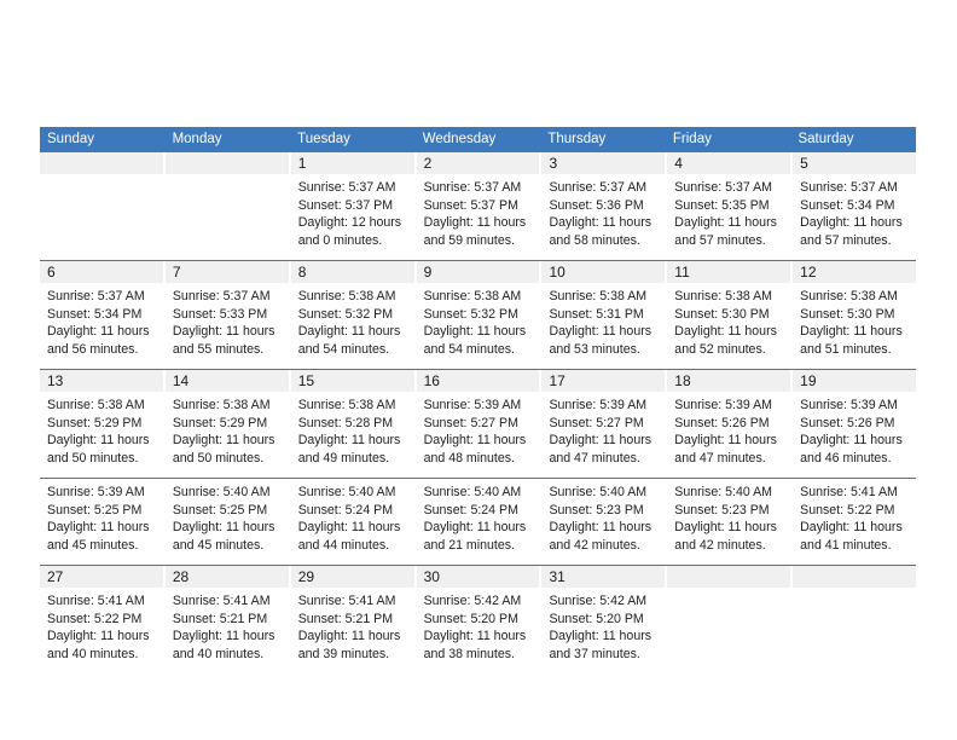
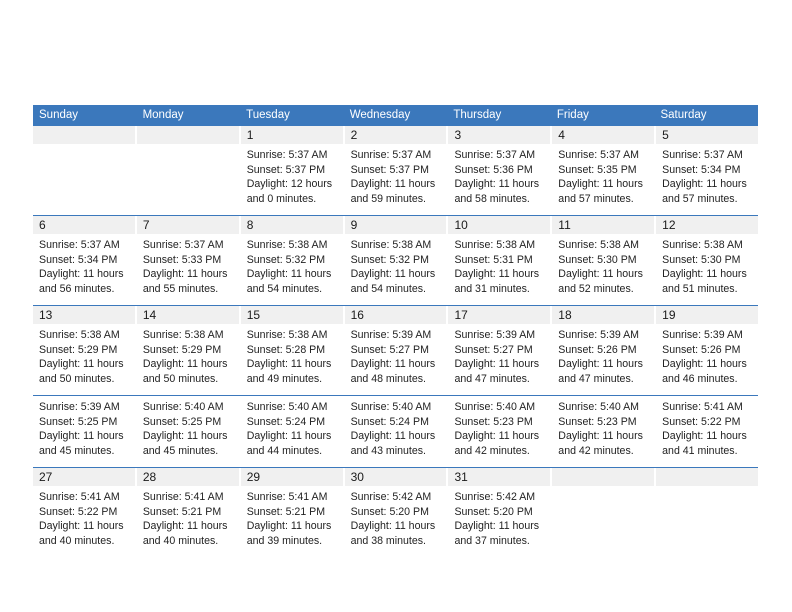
  Sunday
  Monday
  Tuesday
  Wednesday
  Thursday
  Friday
  Saturday
  1
  2
  3
  4
  5
  Sunrise: 5:37 AM
  Sunset: 5:37 PM
  Daylight: 12 hours
  and 0 minutes.
  Sunrise: 5:37 AM
  Sunset: 5:37 PM
  Daylight: 11 hours
  and 59 minutes.
  Sunrise: 5:37 AM
  Sunset: 5:36 PM
  Daylight: 11 hours
  and 58 minutes.
  Sunrise: 5:37 AM
  Sunset: 5:35 PM
  Daylight: 11 hours
  and 57 minutes.
  Sunrise: 5:37 AM
  Sunset: 5:34 PM
  Daylight: 11 hours
  and 57 minutes.
  6
  7
  8
  9
  10
  11
  12
  Sunrise: 5:37 AM
  Sunset: 5:34 PM
  Daylight: 11 hours
  and 56 minutes.
  Sunrise: 5:37 AM
  Sunset: 5:33 PM
  Daylight: 11 hours
  and 55 minutes.
  Sunrise: 5:38 AM
  Sunset: 5:32 PM
  Daylight: 11 hours
  and 54 minutes.
  Sunrise: 5:38 AM
  Sunset: 5:32 PM
  Daylight: 11 hours
  and 54 minutes.
  Sunrise: 5:38 AM
  Sunset: 5:31 PM
  Daylight: 11 hours
- and 53 minutes.
+ and 31 minutes.
  Sunrise: 5:38 AM
  Sunset: 5:30 PM
  Daylight: 11 hours
  and 52 minutes.
  Sunrise: 5:38 AM
  Sunset: 5:30 PM
  Daylight: 11 hours
  and 51 minutes.
  13
  14
  15
  16
  17
  18
  19
  Sunrise: 5:38 AM
  Sunset: 5:29 PM
  Daylight: 11 hours
  and 50 minutes.
  Sunrise: 5:38 AM
  Sunset: 5:29 PM
  Daylight: 11 hours
  and 50 minutes.
  Sunrise: 5:38 AM
  Sunset: 5:28 PM
  Daylight: 11 hours
  and 49 minutes.
  Sunrise: 5:39 AM
  Sunset: 5:27 PM
  Daylight: 11 hours
  and 48 minutes.
  Sunrise: 5:39 AM
  Sunset: 5:27 PM
  Daylight: 11 hours
  and 47 minutes.
  Sunrise: 5:39 AM
  Sunset: 5:26 PM
  Daylight: 11 hours
  and 47 minutes.
  Sunrise: 5:39 AM
  Sunset: 5:26 PM
  Daylight: 11 hours
  and 46 minutes.
  Sunrise: 5:39 AM
  Sunset: 5:25 PM
  Daylight: 11 hours
  and 45 minutes.
  Sunrise: 5:40 AM
  Sunset: 5:25 PM
  Daylight: 11 hours
  and 45 minutes.
  Sunrise: 5:40 AM
  Sunset: 5:24 PM
  Daylight: 11 hours
  and 44 minutes.
  Sunrise: 5:40 AM
  Sunset: 5:24 PM
  Daylight: 11 hours
- and 21 minutes.
+ and 43 minutes.
  Sunrise: 5:40 AM
  Sunset: 5:23 PM
  Daylight: 11 hours
  and 42 minutes.
  Sunrise: 5:40 AM
  Sunset: 5:23 PM
  Daylight: 11 hours
  and 42 minutes.
  Sunrise: 5:41 AM
  Sunset: 5:22 PM
  Daylight: 11 hours
  and 41 minutes.
  27
  28
  29
  30
  31
  Sunrise: 5:41 AM
  Sunset: 5:22 PM
  Daylight: 11 hours
  and 40 minutes.
  Sunrise: 5:41 AM
  Sunset: 5:21 PM
  Daylight: 11 hours
  and 40 minutes.
  Sunrise: 5:41 AM
  Sunset: 5:21 PM
  Daylight: 11 hours
  and 39 minutes.
  Sunrise: 5:42 AM
  Sunset: 5:20 PM
  Daylight: 11 hours
  and 38 minutes.
  Sunrise: 5:42 AM
  Sunset: 5:20 PM
  Daylight: 11 hours
  and 37 minutes.
